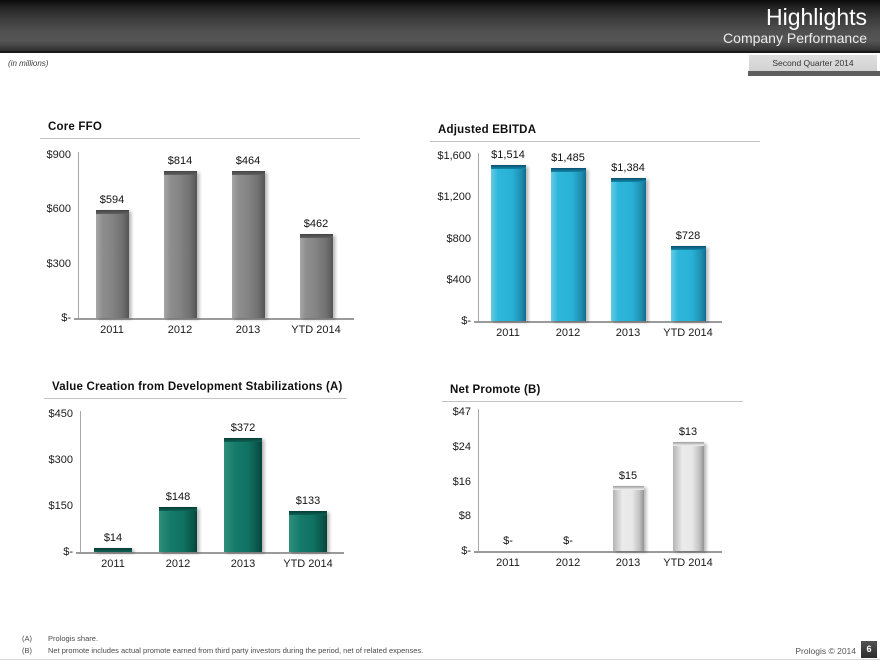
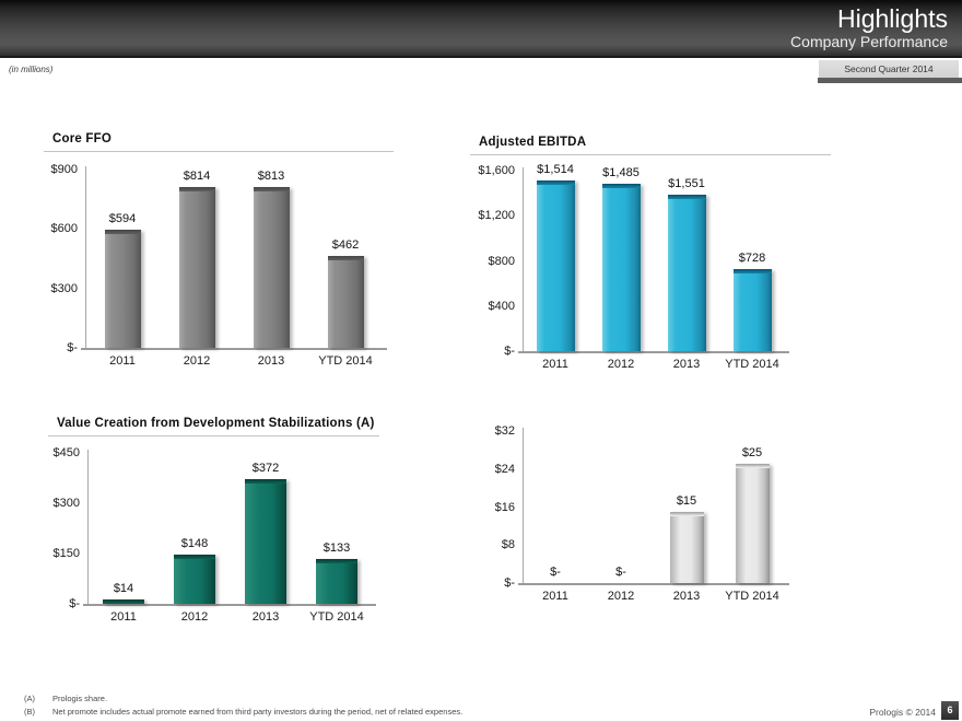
  Highlights
  Company Performance
  (in millions)
  Second Quarter 2014
  Core FFO
  $900
  $600
  $300
  $-
  $594
  2011
  $814
  2012
- $464
+ $813
  2013
  $462
  YTD 2014
  Adjusted EBITDA
  $1,600
  $1,200
  $800
  $400
  $-
  $1,514
  2011
  $1,485
  2012
- $1,384
+ $1,551
  2013
  $728
  YTD 2014
  Value Creation from Development Stabilizations (A)
  $450
  $300
  $150
  $-
  $14
  2011
  $148
  2012
  $372
  2013
  $133
  YTD 2014
- Net Promote (B)
- $47
+ $32
  $24
  $16
  $8
  $-
  $-
  2011
  $-
  2012
  $15
  2013
- $13
+ $25
  YTD 2014
  (A) Prologis share.
  (B) Net promote includes actual promote earned from third party investors during the period, net of related expenses.
  Prologis © 2014
  6
